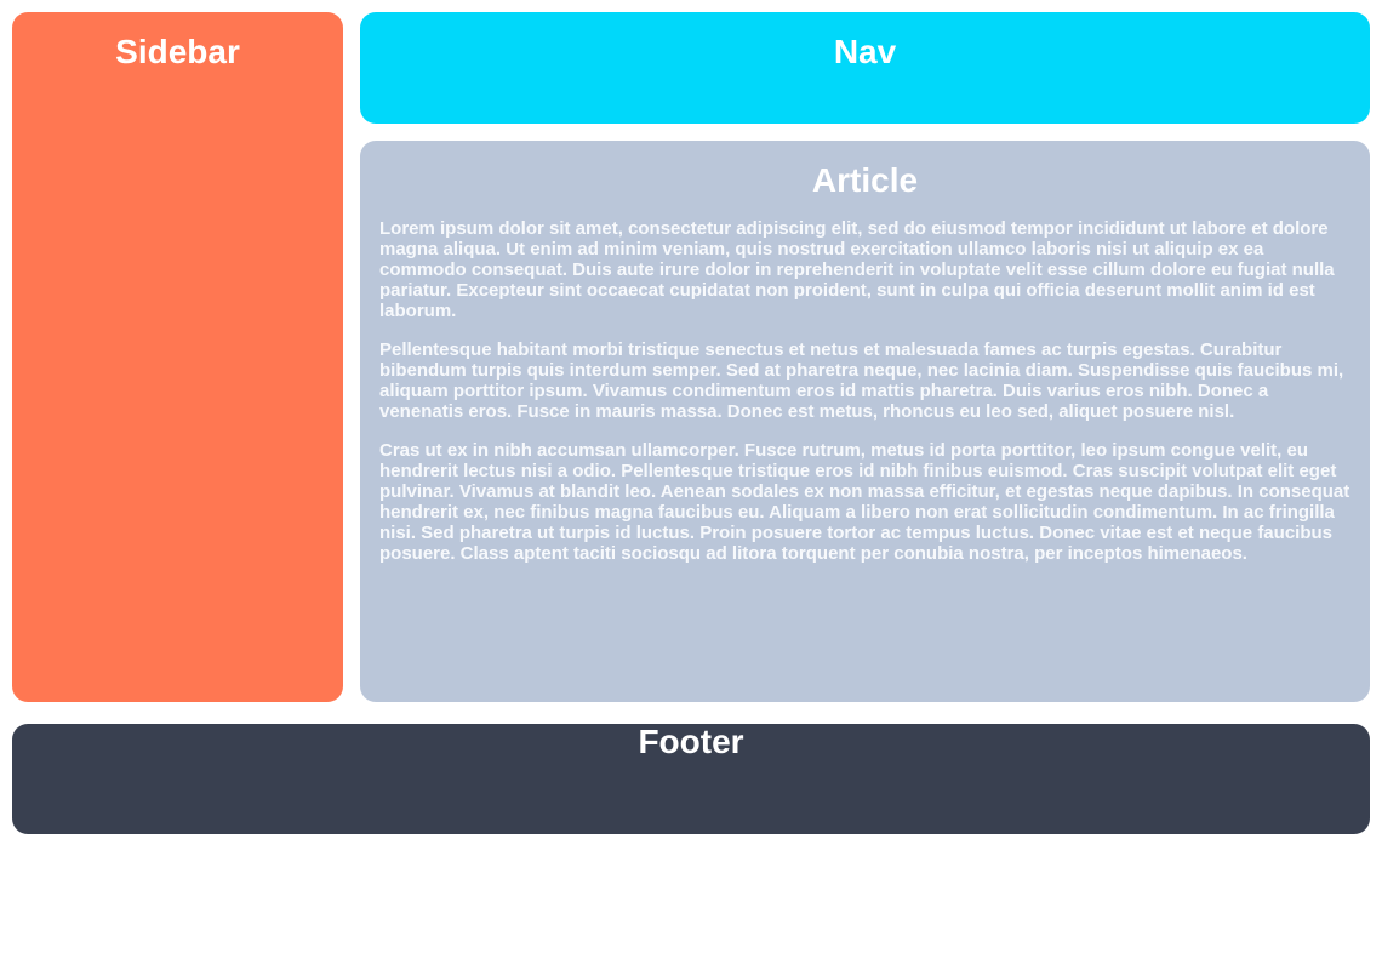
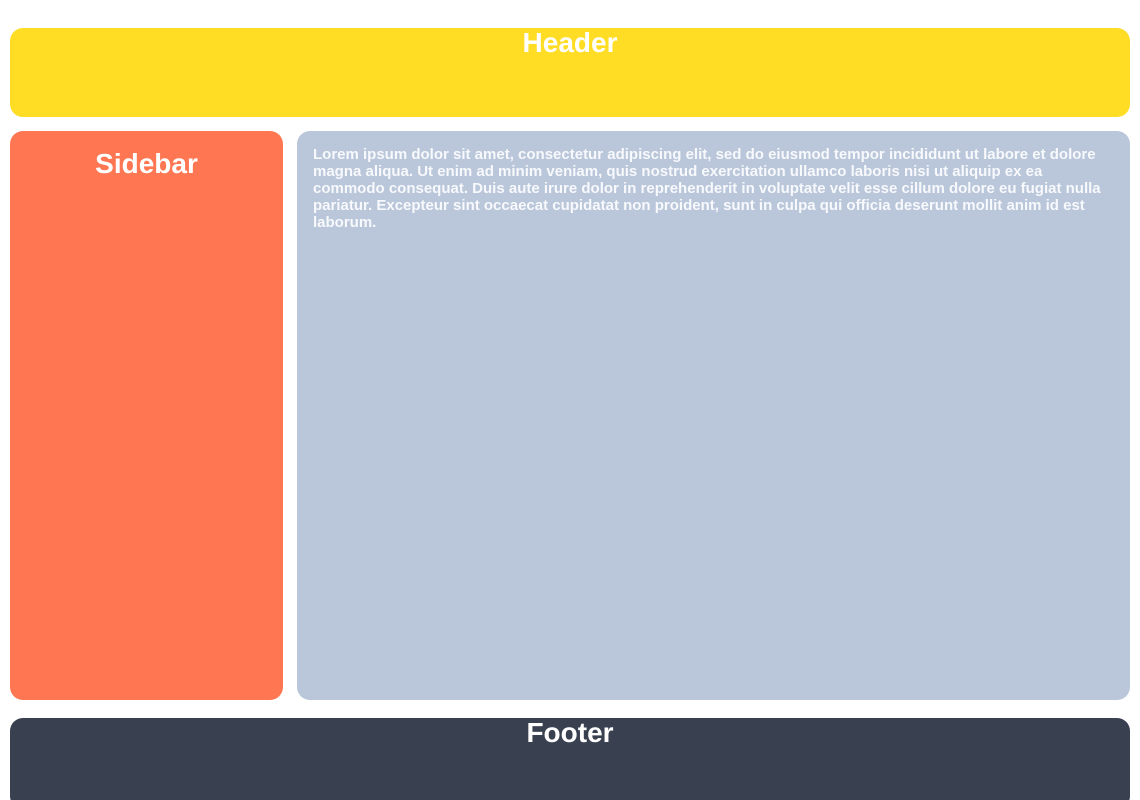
+ Header
  Sidebar
- Nav
- Article
  Lorem ipsum dolor sit amet, consectetur adipiscing elit, sed do eiusmod tempor incididunt ut labore et dolore magna aliqua. Ut enim ad minim veniam, quis nostrud exercitation ullamco laboris nisi ut aliquip ex ea commodo consequat. Duis aute irure dolor in reprehenderit in voluptate velit esse cillum dolore eu fugiat nulla pariatur. Excepteur sint occaecat cupidatat non proident, sunt in culpa qui officia deserunt mollit anim id est laborum.
- Pellentesque habitant morbi tristique senectus et netus et malesuada fames ac turpis egestas. Curabitur bibendum turpis quis interdum semper. Sed at pharetra neque, nec lacinia diam. Suspendisse quis faucibus mi, aliquam porttitor ipsum. Vivamus condimentum eros id mattis pharetra. Duis varius eros nibh. Donec a venenatis eros. Fusce in mauris massa. Donec est metus, rhoncus eu leo sed, aliquet posuere nisl.
- Cras ut ex in nibh accumsan ullamcorper. Fusce rutrum, metus id porta porttitor, leo ipsum congue velit, eu hendrerit lectus nisi a odio. Pellentesque tristique eros id nibh finibus euismod. Cras suscipit volutpat elit eget pulvinar. Vivamus at blandit leo. Aenean sodales ex non massa efficitur, et egestas neque dapibus. In consequat hendrerit ex, nec finibus magna faucibus eu. Aliquam a libero non erat sollicitudin condimentum. In ac fringilla nisi. Sed pharetra ut turpis id luctus. Proin posuere tortor ac tempus luctus. Donec vitae est et neque faucibus posuere. Class aptent taciti sociosqu ad litora torquent per conubia nostra, per inceptos himenaeos.
  Footer
